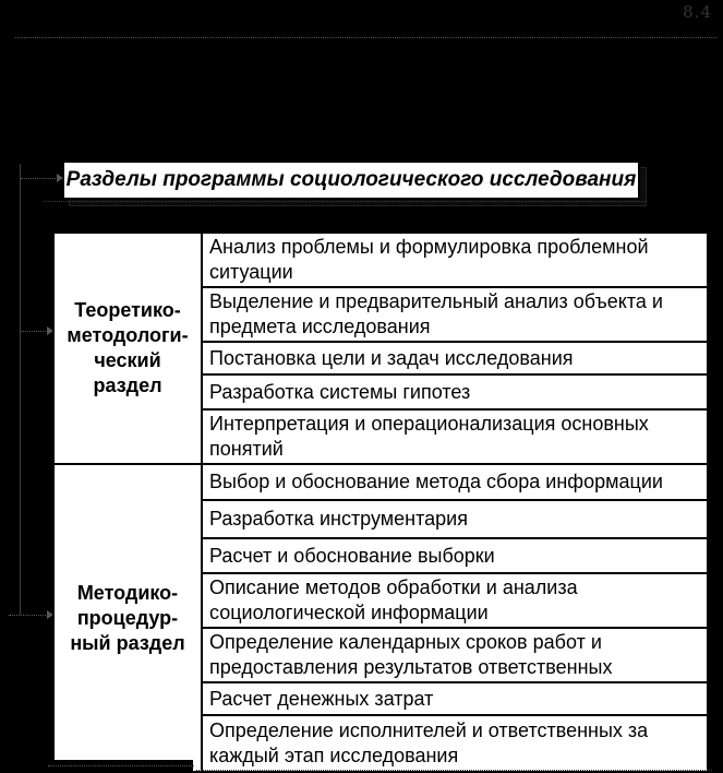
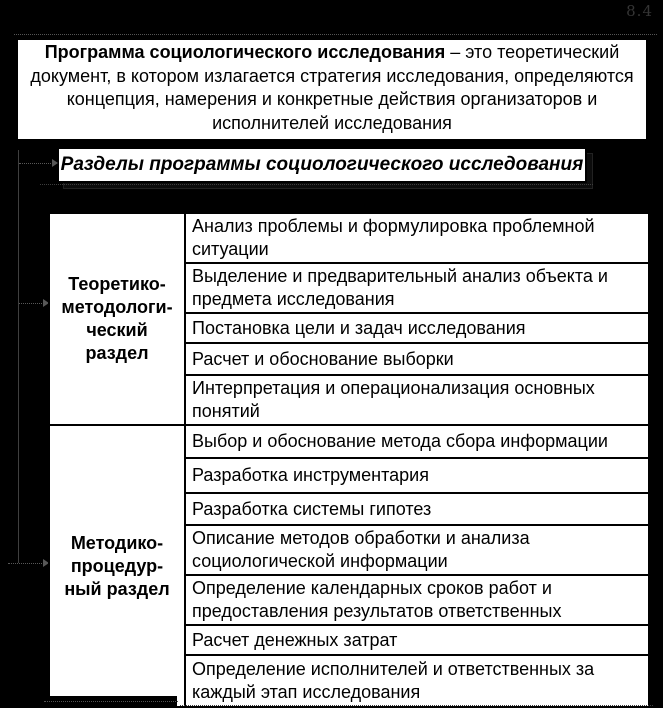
  8.4
+ Программа социологического исследования – это теоретический документ, в котором излагается стратегия исследования, определяются концепция, намерения и конкретные действия организаторов и исполнителей исследования
  Разделы программы социологического исследования
  Теоретико- методологи- ческий раздел	Анализ проблемы и формулировка проблемной ситуации
  Выделение и предварительный анализ объекта и предмета исследования
  Постановка цели и задач исследования
- Разработка системы гипотез
+ Расчет и обоснование выборки
  Интерпретация и операционализация основных понятий
  Методико- процедур- ный раздел	Выбор и обоснование метода сбора информации
  Разработка инструментария
- Расчет и обоснование выборки
+ Разработка системы гипотез
  Описание методов обработки и анализа социологической информации
  Определение календарных сроков работ и предоставления результатов ответственных
  Расчет денежных затрат
  Определение исполнителей и ответственных за каждый этап исследования
